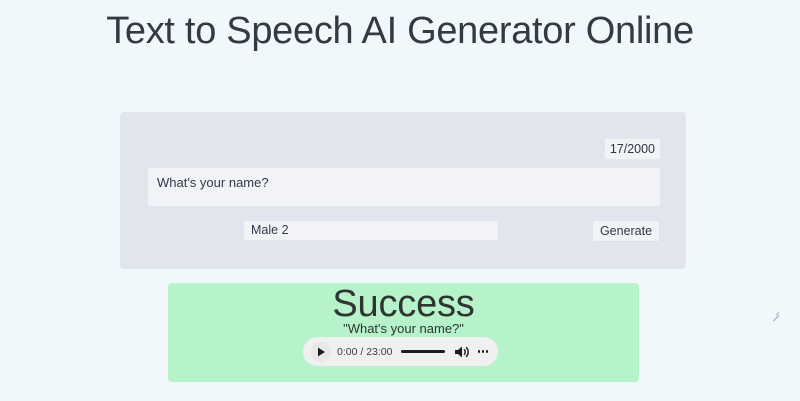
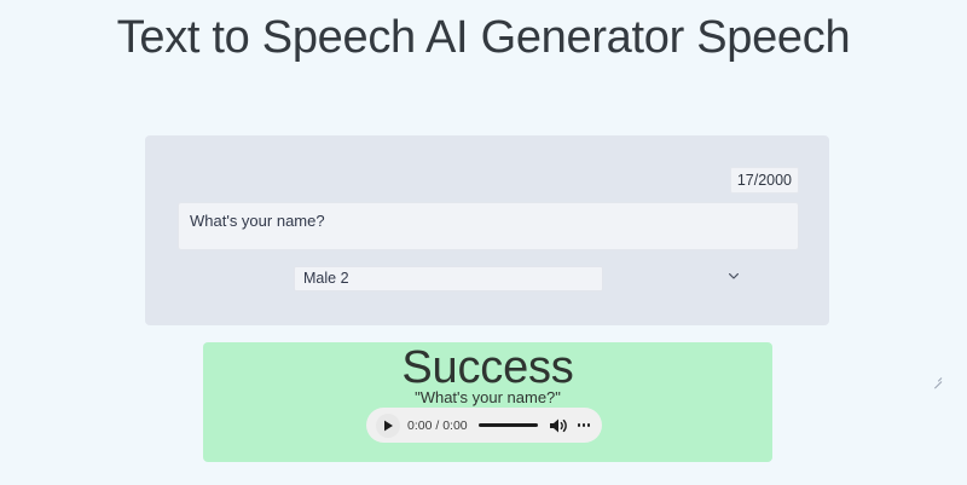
- Text to Speech AI Generator Online
+ Text to Speech AI Generator Speech
  17/2000
  What's your name?
  Male 2
- Generate
  Success
  "What's your name?"
- 0:00 / 23:00
+ 0:00 / 0:00
